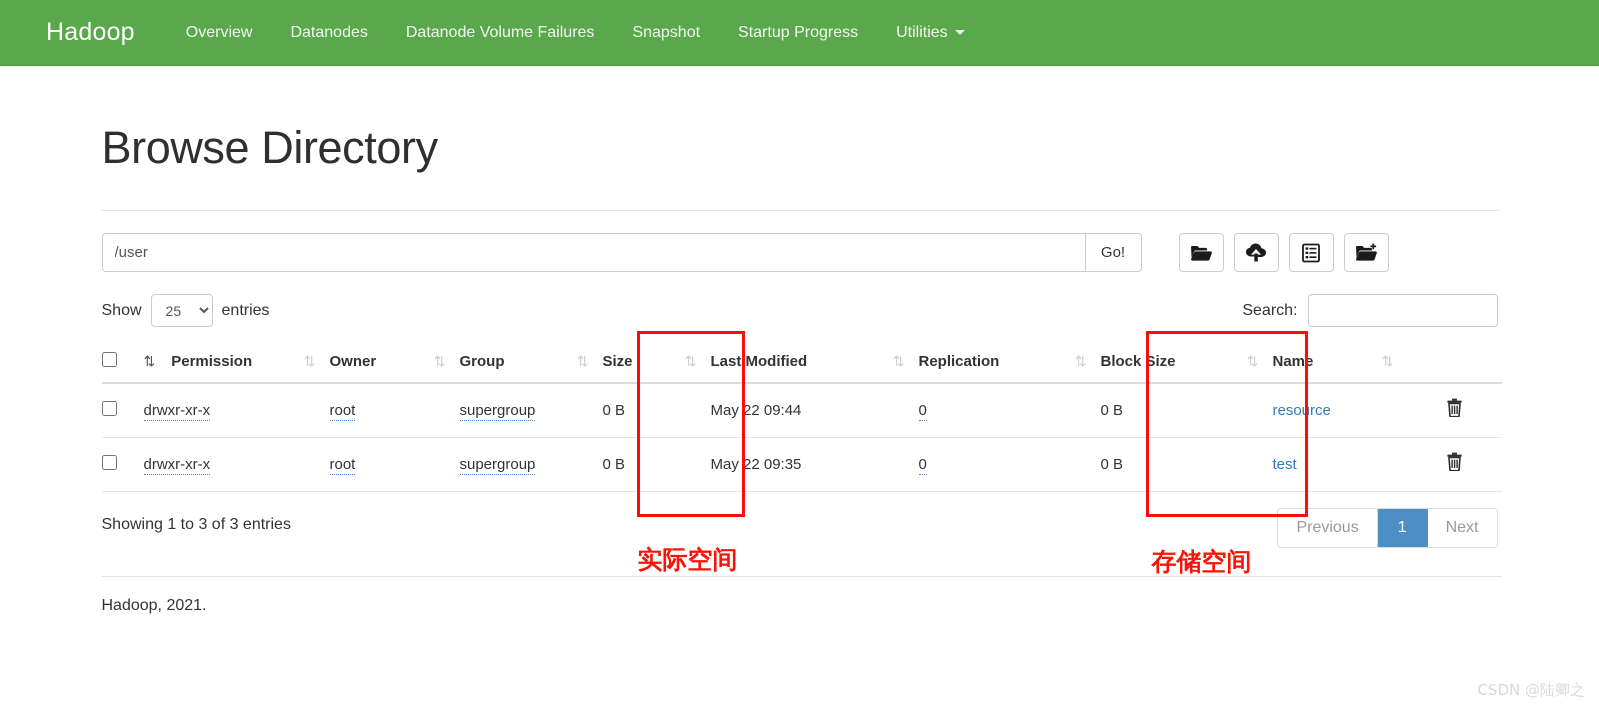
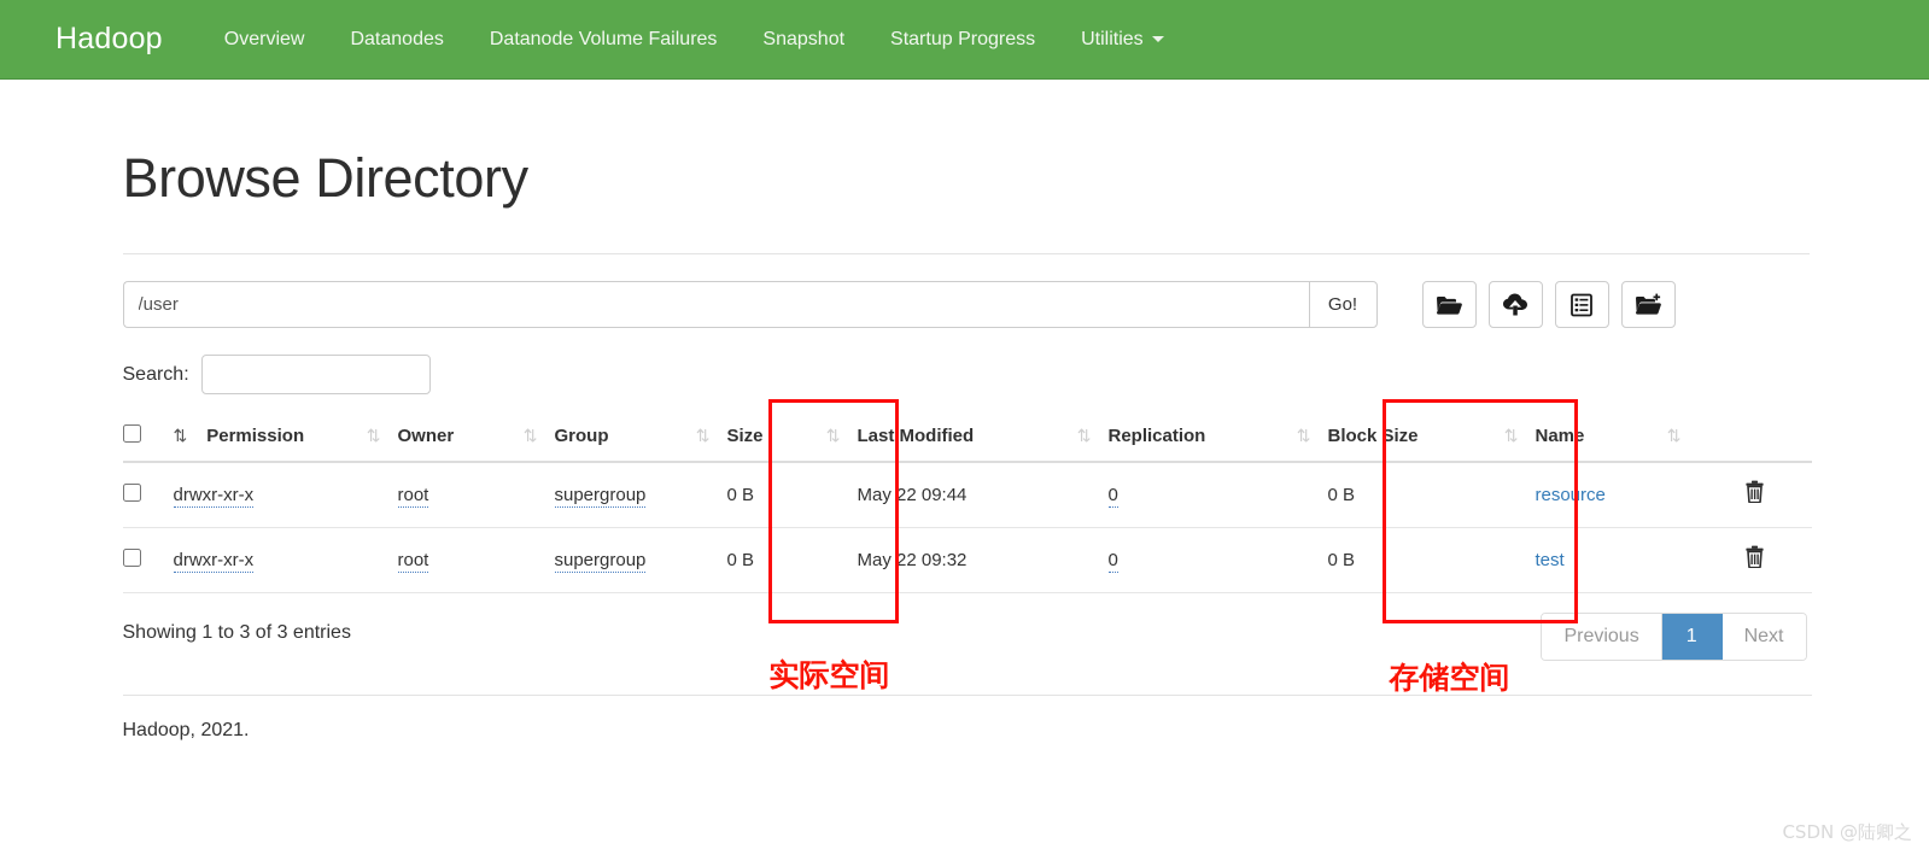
  Hadoop
  Overview
  Datanodes
  Datanode Volume Failures
  Snapshot
  Startup Progress
  Utilities
  Browse Directory
  /user
  Go!
- Show
- 25
- entries
  Search:
  	⇅ Permission ⇅	Owner ⇅	Group ⇅	Size ⇅	Last Modified ⇅	Replication ⇅	Block Size ⇅	Name ⇅
  	drwxr-xr-x	root	supergroup	0 B	May 22 09:44	0	0 B	resource
- 	drwxr-xr-x	root	supergroup	0 B	May 22 09:35	0	0 B	test
+ 	drwxr-xr-x	root	supergroup	0 B	May 22 09:32	0	0 B	test
  Showing 1 to 3 of 3 entries
  Previous
  1
  Next
  Hadoop, 2021.
  实际空间
  存储空间
  CSDN @陆卿之
